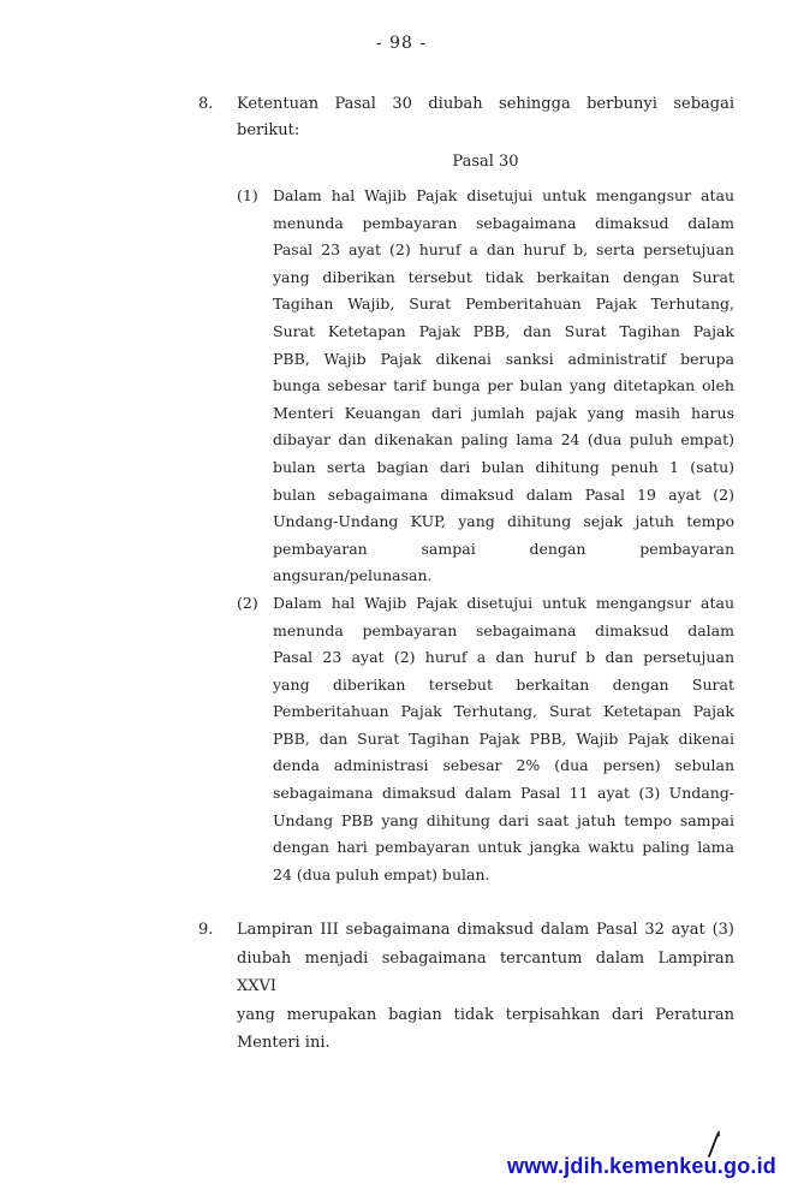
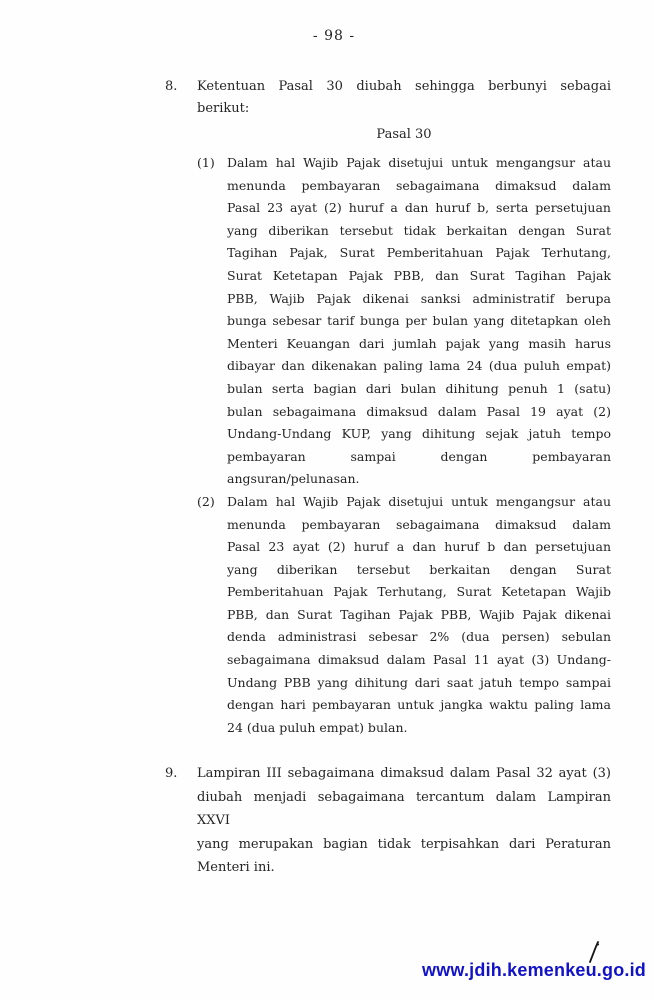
  - 98 -
  8.
  Ketentuan Pasal 30 diubah sehingga berbunyi sebagai berikut:
  Pasal 30
  (1)
  Dalam hal Wajib Pajak disetujui untuk mengangsur atau
  menunda pembayaran sebagaimana dimaksud dalam
  Pasal 23 ayat (2) huruf a dan huruf b, serta persetujuan
  yang diberikan tersebut tidak berkaitan dengan Surat
- Tagihan Wajib, Surat Pemberitahuan Pajak Terhutang,
+ Tagihan Pajak, Surat Pemberitahuan Pajak Terhutang,
  Surat Ketetapan Pajak PBB, dan Surat Tagihan Pajak
  PBB, Wajib Pajak dikenai sanksi administratif berupa
  bunga sebesar tarif bunga per bulan yang ditetapkan oleh
  Menteri Keuangan dari jumlah pajak yang masih harus
  dibayar dan dikenakan paling lama 24 (dua puluh empat)
  bulan serta bagian dari bulan dihitung penuh 1 (satu)
  bulan sebagaimana dimaksud dalam Pasal 19 ayat (2)
  Undang-Undang KUP, yang dihitung sejak jatuh tempo
  pembayaran sampai dengan pembayaran
  angsuran/pelunasan.
  (2)
  Dalam hal Wajib Pajak disetujui untuk mengangsur atau
  menunda pembayaran sebagaimana dimaksud dalam
  Pasal 23 ayat (2) huruf a dan huruf b dan persetujuan
  yang diberikan tersebut berkaitan dengan Surat
- Pemberitahuan Pajak Terhutang, Surat Ketetapan Pajak
+ Pemberitahuan Pajak Terhutang, Surat Ketetapan Wajib
  PBB, dan Surat Tagihan Pajak PBB, Wajib Pajak dikenai
  denda administrasi sebesar 2% (dua persen) sebulan
  sebagaimana dimaksud dalam Pasal 11 ayat (3) Undang-
  Undang PBB yang dihitung dari saat jatuh tempo sampai
  dengan hari pembayaran untuk jangka waktu paling lama
  24 (dua puluh empat) bulan.
  9.
  Lampiran III sebagaimana dimaksud dalam Pasal 32 ayat (3)
  diubah menjadi sebagaimana tercantum dalam Lampiran XXVI
  yang merupakan bagian tidak terpisahkan dari Peraturan
  Menteri ini.
  www.jdih.kemenkeu.go.id
